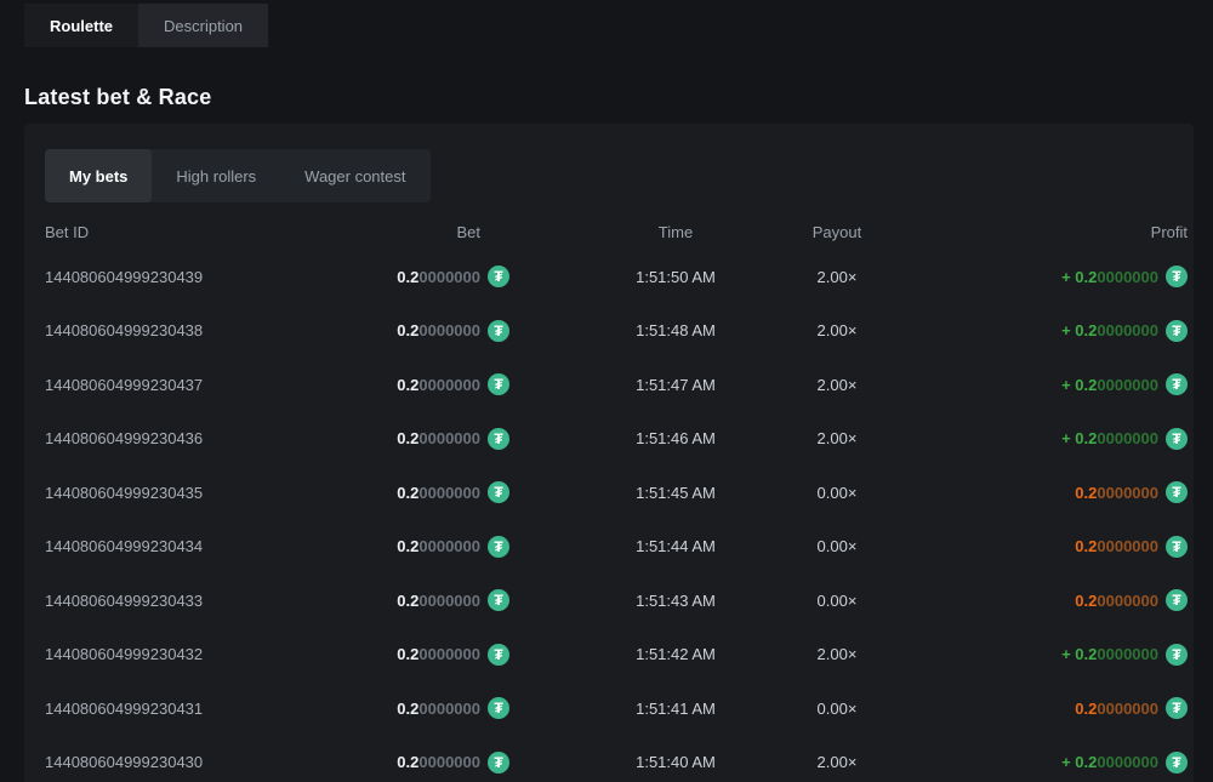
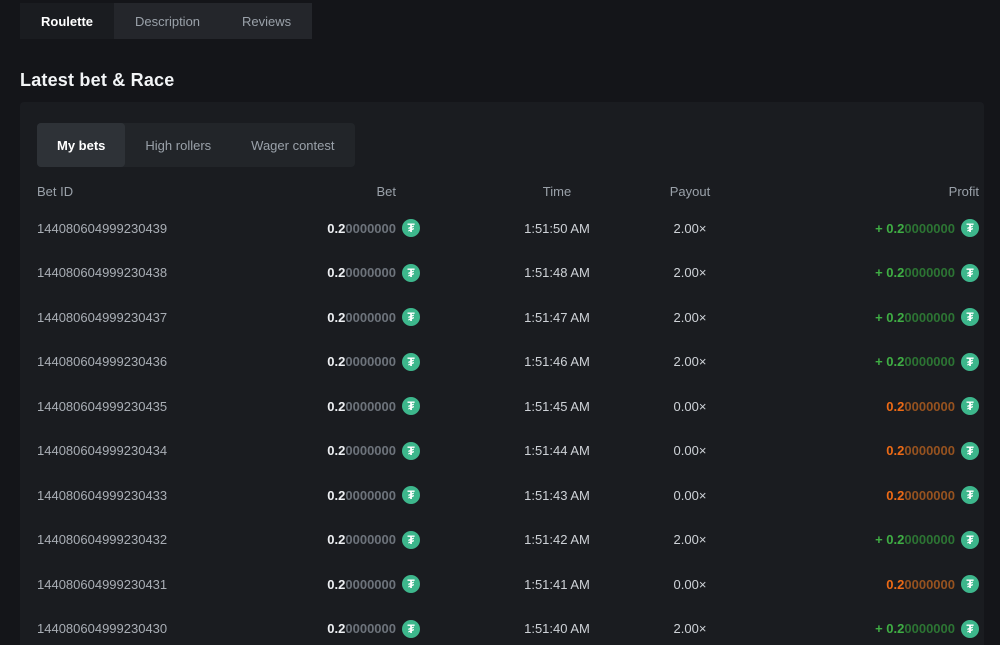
  Roulette
  Description
+ Reviews
  Latest bet & Race
  My bets
  High rollers
  Wager contest
  Bet ID
  Bet
  Time
  Payout
  Profit
  144080604999230439
  0.20000000
  ₮
  1:51:50 AM
  2.00×
  + 0.20000000
  ₮
  144080604999230438
  0.20000000
  ₮
  1:51:48 AM
  2.00×
  + 0.20000000
  ₮
  144080604999230437
  0.20000000
  ₮
  1:51:47 AM
  2.00×
  + 0.20000000
  ₮
  144080604999230436
  0.20000000
  ₮
  1:51:46 AM
  2.00×
  + 0.20000000
  ₮
  144080604999230435
  0.20000000
  ₮
  1:51:45 AM
  0.00×
  0.20000000
  ₮
  144080604999230434
  0.20000000
  ₮
  1:51:44 AM
  0.00×
  0.20000000
  ₮
  144080604999230433
  0.20000000
  ₮
  1:51:43 AM
  0.00×
  0.20000000
  ₮
  144080604999230432
  0.20000000
  ₮
  1:51:42 AM
  2.00×
  + 0.20000000
  ₮
  144080604999230431
  0.20000000
  ₮
  1:51:41 AM
  0.00×
  0.20000000
  ₮
  144080604999230430
  0.20000000
  ₮
  1:51:40 AM
  2.00×
  + 0.20000000
  ₮
